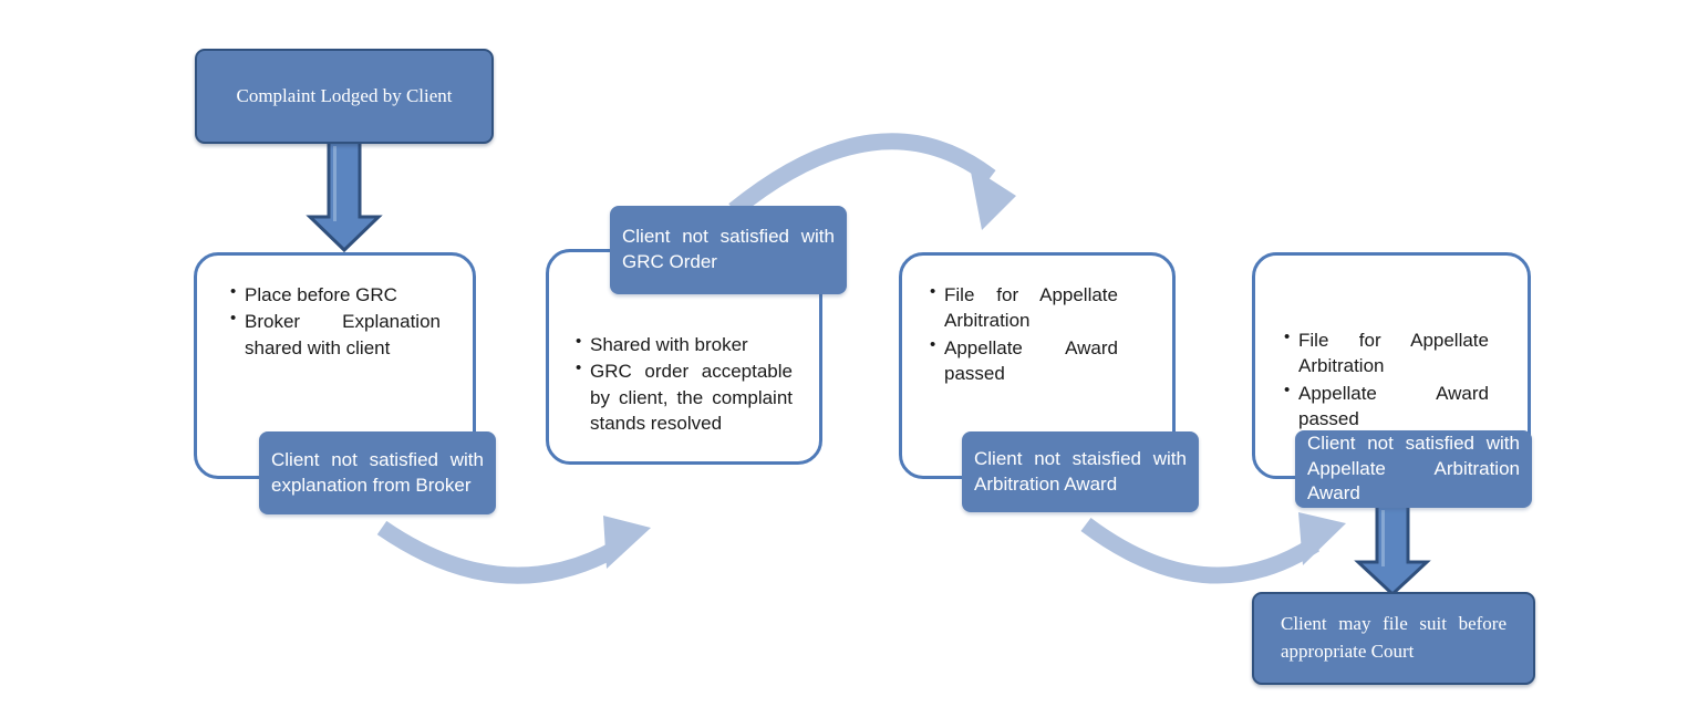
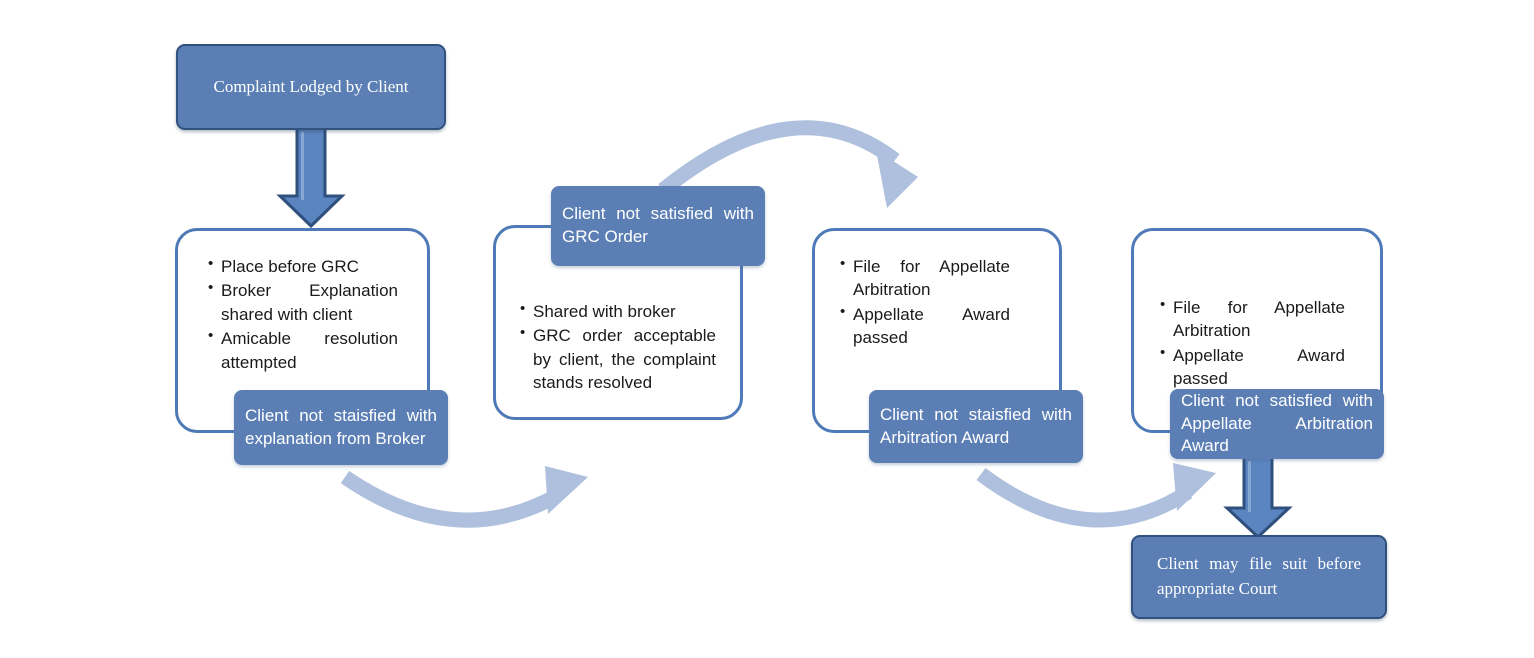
  Place before GRC
  Broker Explanation shared with client
+ Amicable resolution attempted
- Client not satisfied with explanation from Broker
+ Client not staisfied with explanation from Broker
  Shared with broker
  GRC order acceptable by client, the complaint stands resolved
  Client not satisfied with GRC Order
  File for Appellate Arbitration
  Appellate Award passed
  Client not staisfied with Arbitration Award
  File for Appellate Arbitration
  Appellate Award passed
  Client not satisfied with Appellate Arbitration Award
  Complaint Lodged by Client
  Client may file suit before appropriate Court
